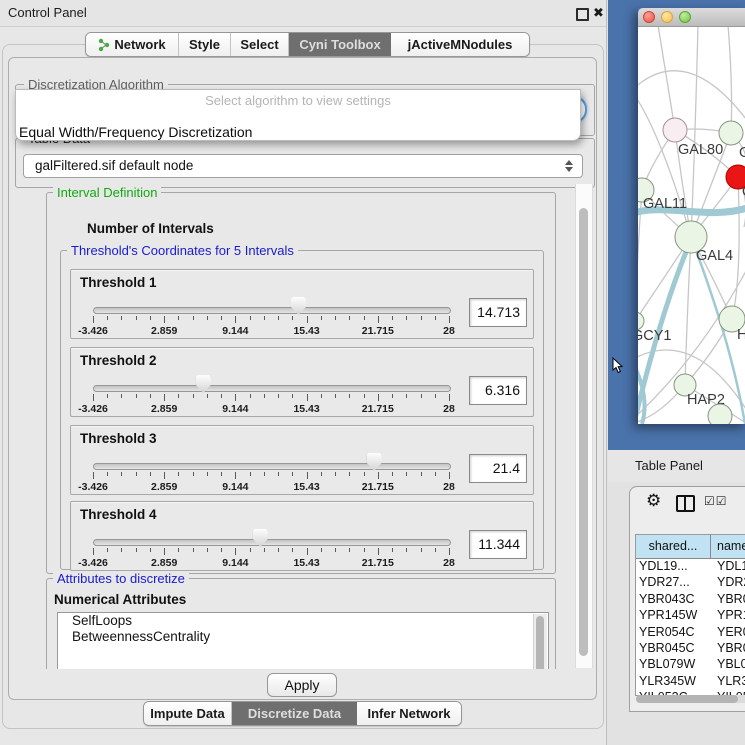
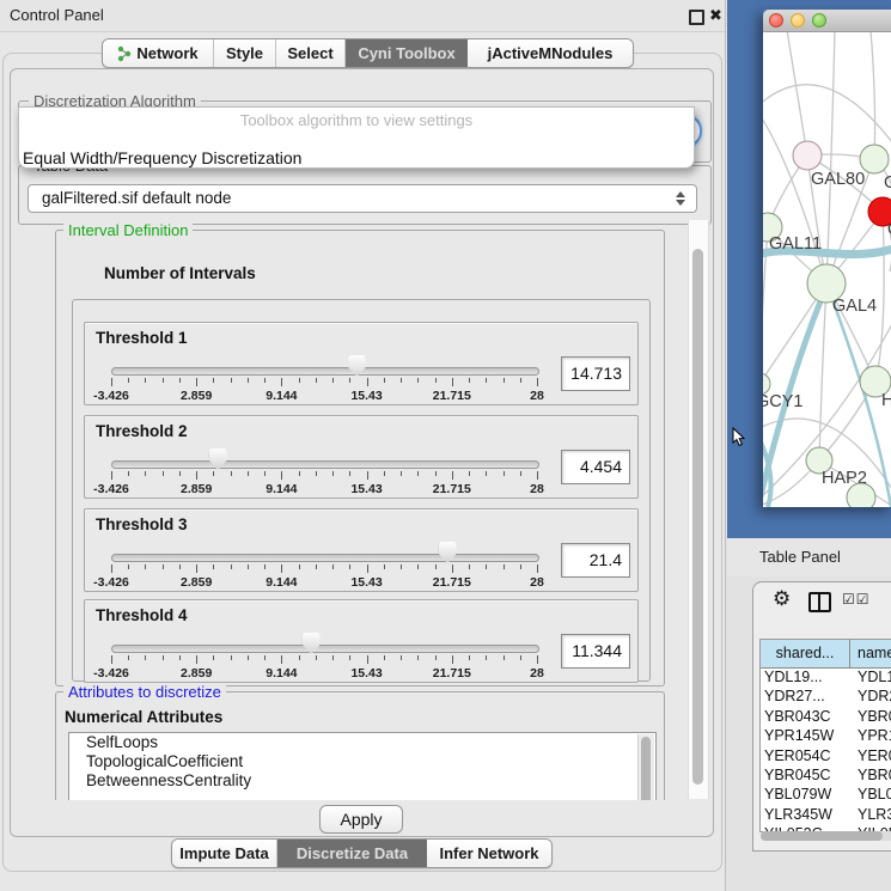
  Control Panel
  ✖
  Network
  Style
  Select
  Cyni Toolbox
  jActiveMNodules
  Discretization Algorithm
  galFiltered.sif default node
- Select algorithm to view settings
+ Toolbox algorithm to view settings
  Equal Width/Frequency Discretization
  Interval Definition
  Number of Intervals
- Threshold's Coordinates for 5 Intervals
  Threshold 1
  -3.426
  2.859
  9.144
  15.43
  21.715
  28
  14.713
  Threshold 2
  -3.426
  2.859
  9.144
  15.43
  21.715
  28
- 6.316
+ 4.454
  Threshold 3
  -3.426
  2.859
  9.144
  15.43
  21.715
  28
  21.4
  Threshold 4
  -3.426
  2.859
  9.144
  15.43
  21.715
  28
  11.344
  Attributes to discretize
  Numerical Attributes
  SelfLoops
+ TopologicalCoefficient
  BetweennessCentrality
  Apply
  Impute Data
  Discretize Data
  Infer Network
  GAL80
  GAL11
  GAL4
  GCY1
  H
  HAP2
  Table Panel
  ⚙
  ☑☑
  shared...
  nam
  YDL19...
  YDR27...
  YBR043C
  YPR145W
  YER054C
  YBR045C
  YBL079W
  YLR345W
